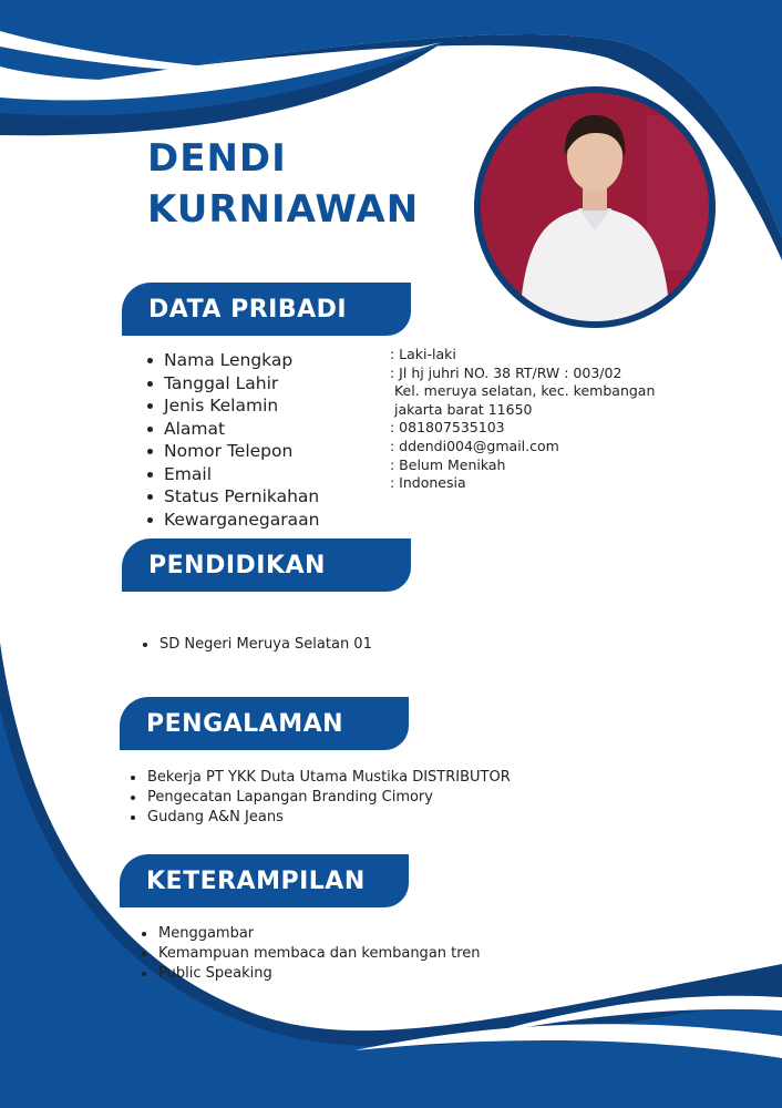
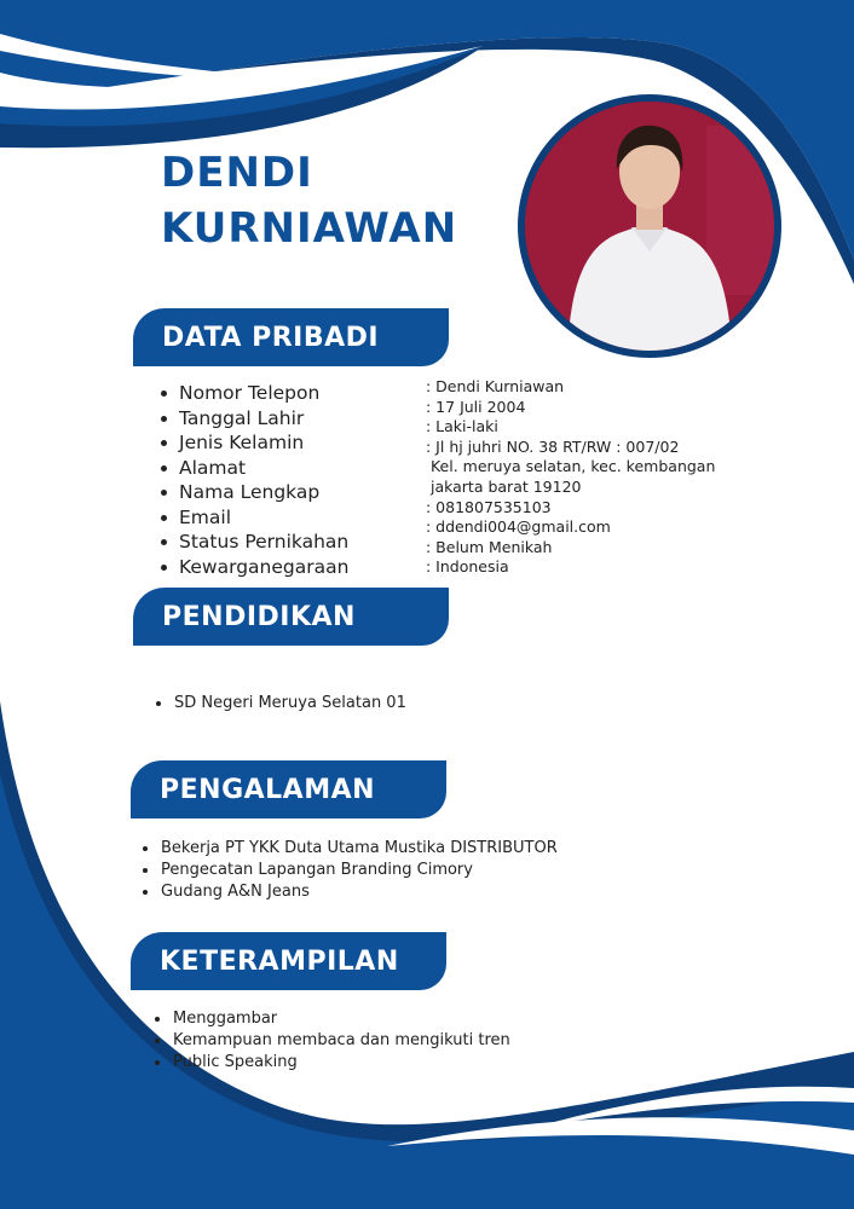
  DENDI
  KURNIAWAN
  DATA PRIBADI
- Nama Lengkap
+ Nomor Telepon
  Tanggal Lahir
  Jenis Kelamin
  Alamat
- Nomor Telepon
+ Nama Lengkap
  Email
  Status Pernikahan
  Kewarganegaraan
+ : Dendi Kurniawan
+ : 17 Juli 2004
  : Laki-laki
- : Jl hj juhri NO. 38 RT/RW : 003/02
+ : Jl hj juhri NO. 38 RT/RW : 007/02
  Kel. meruya selatan, kec. kembangan
- jakarta barat 11650
+ jakarta barat 19120
  : 081807535103
  : ddendi004@gmail.com
  : Belum Menikah
  : Indonesia
  PENDIDIKAN
  SD Negeri Meruya Selatan 01
  PENGALAMAN
  Bekerja PT YKK Duta Utama Mustika DISTRIBUTOR
  Pengecatan Lapangan Branding Cimory
  Gudang A&N Jeans
  KETERAMPILAN
  Menggambar
- Kemampuan membaca dan kembangan tren
+ Kemampuan membaca dan mengikuti tren
  Public Speaking
